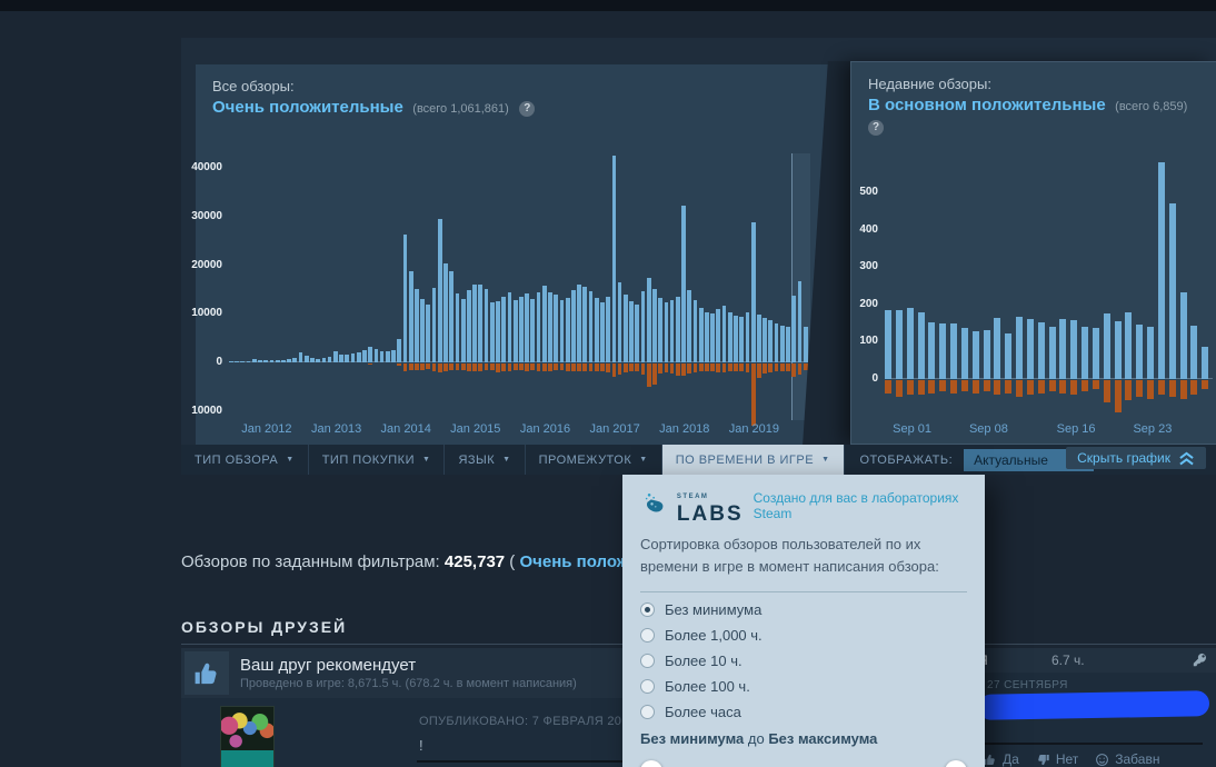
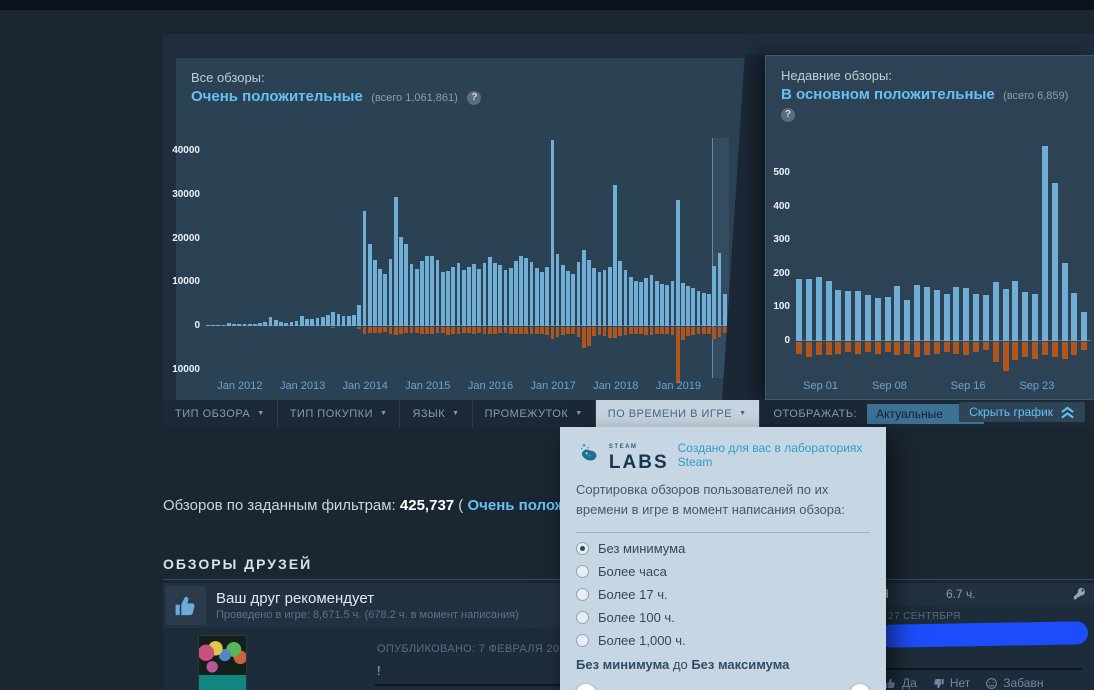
  Все обзоры:
  Очень положительные (всего 1,061,861) ?
  40000
  30000
  20000
  10000
  0
  10000
  Jan 2012
  Jan 2013
  Jan 2014
  Jan 2015
  Jan 2016
  Jan 2017
  Jan 2018
  Jan 2019
  Недавние обзоры:
  В основном положительные (всего 6,859)
  ?
  500
  400
  300
  200
  100
  0
  Sep 01
  Sep 08
  Sep 16
  Sep 23
  ТИП ОБЗОРА
  ТИП ПОКУПКИ
  ЯЗЫК
  ПРОМЕЖУТОК
  ПО ВРЕМЕНИ В ИГРЕ
  ОТОБРАЖАТЬ:
  Актуальные
  Скрыть график
  Обзоров по заданным фильтрам: 425,737 ( Очень поло
  ОБЗОРЫ ДРУЗЕЙ
  Ваш друг рекомендует
  Проведено в игре: 8,671.5 ч. (678.2 ч. в момент написания)
  ОПУБЛИКОВАНО: 7 ФЕВРАЛЯ 20
  !
  6.7 ч.
  27 СЕНТЯБРЯ
  Да
  Нет
  Забавн
  LABS
  Создано для вас в лабораториях Steam
  Сортировка обзоров пользователей по их времени в игре в момент написания обзора:
  Без минимума
- Более 1,000 ч.
+ Более часа
- Более 10 ч.
+ Более 17 ч.
  Более 100 ч.
- Более часа
+ Более 1,000 ч.
  Без минимума до Без максимума
